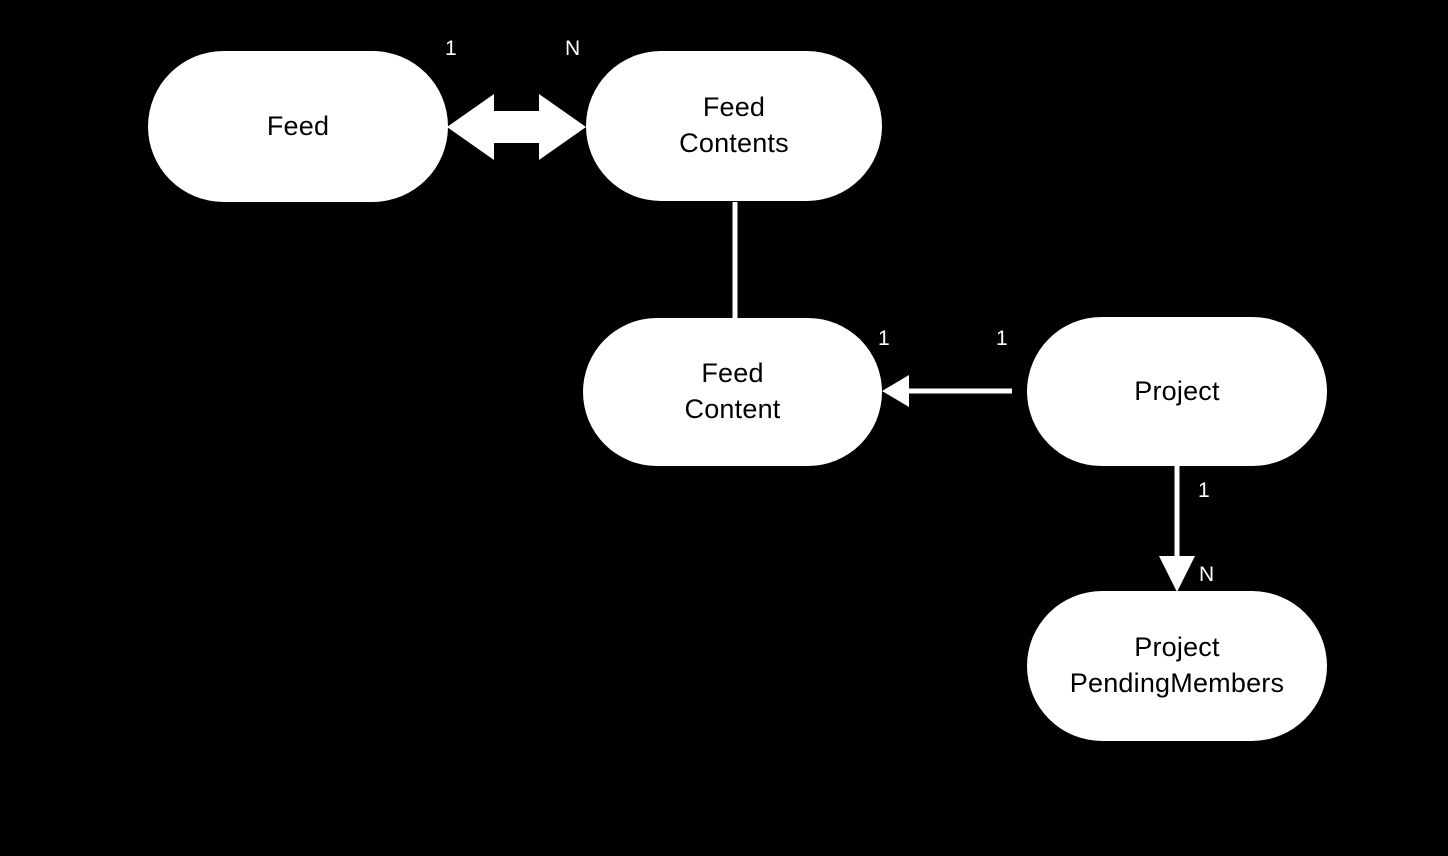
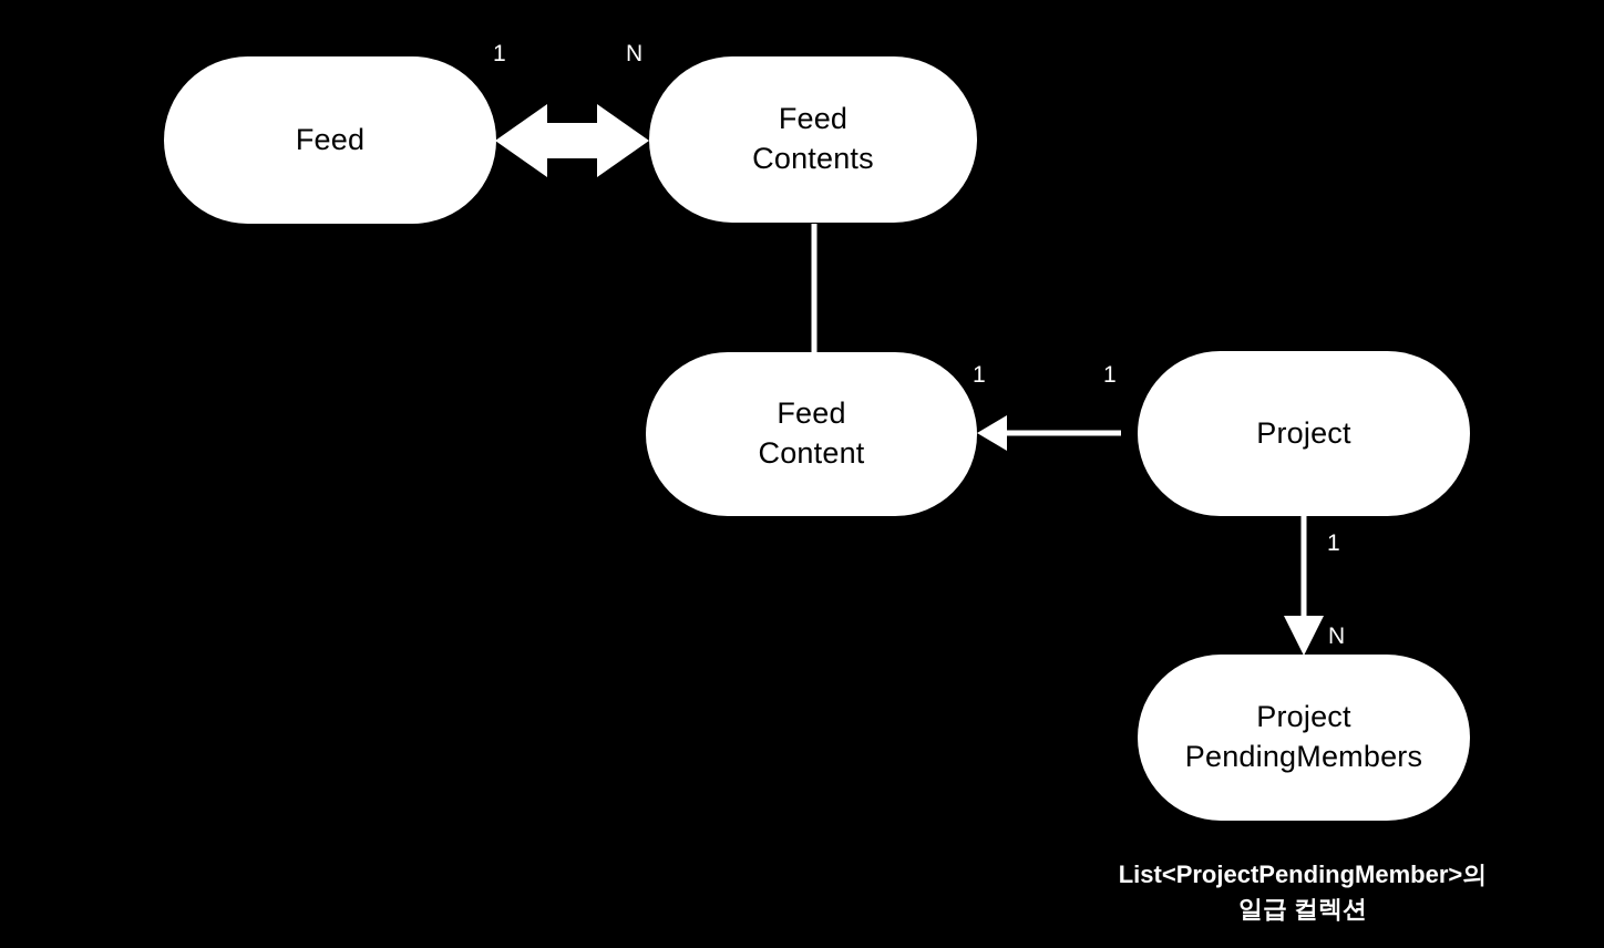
  Feed
  Feed
  Contents
  Feed
  Content
  Project
  Project
  PendingMembers
  1
  N
  1
  1
  1
  N
+ List<ProjectPendingMember>의
+ 일급 컬렉션
